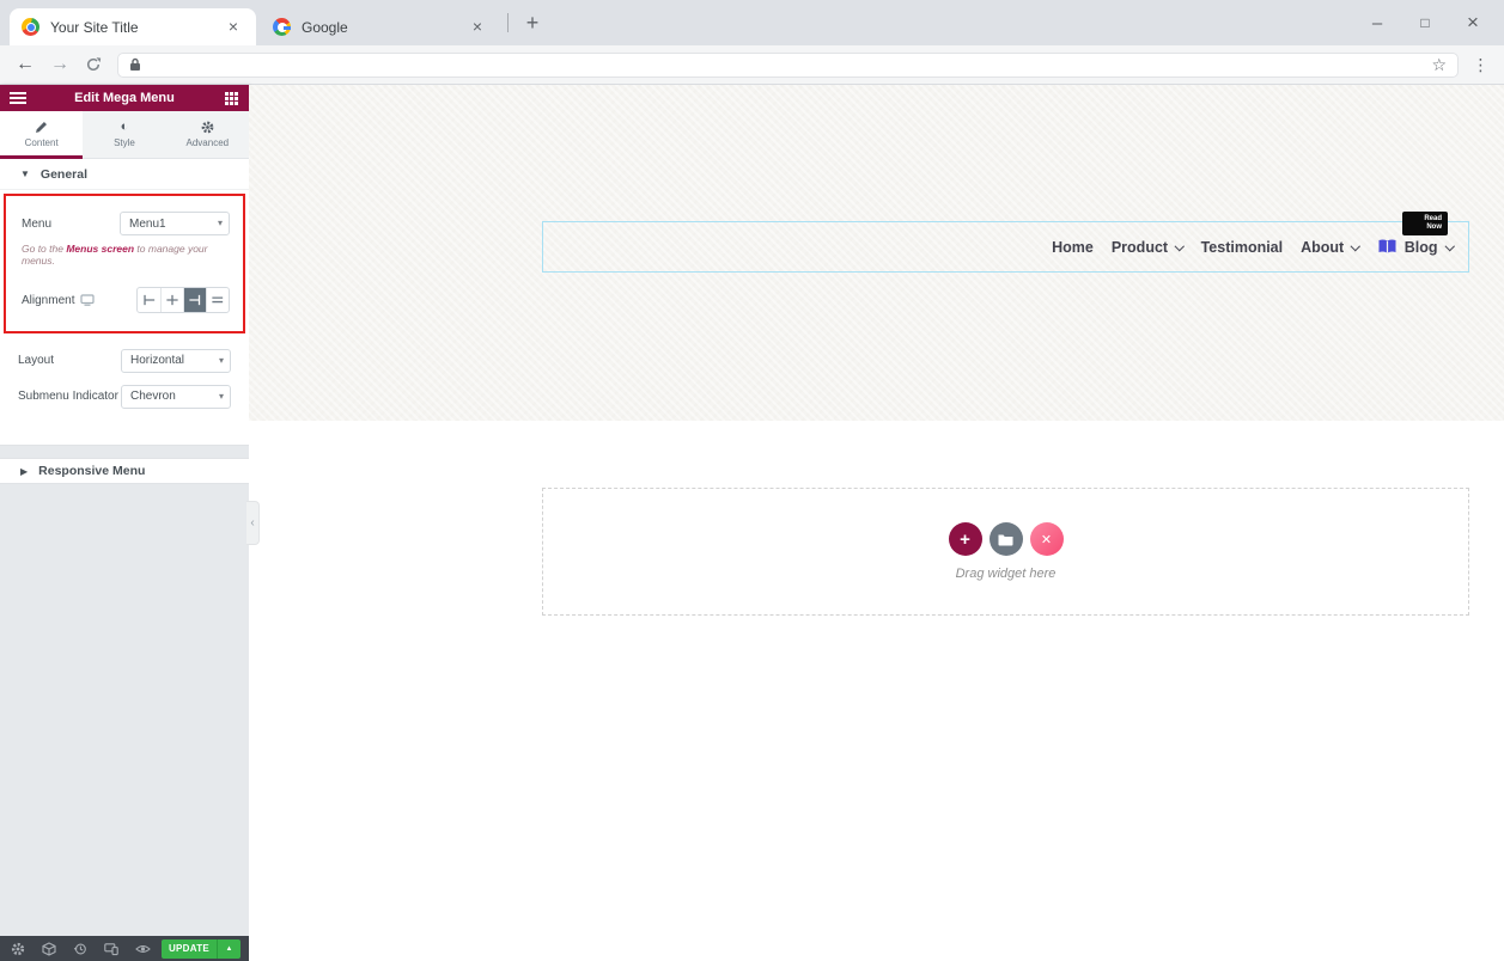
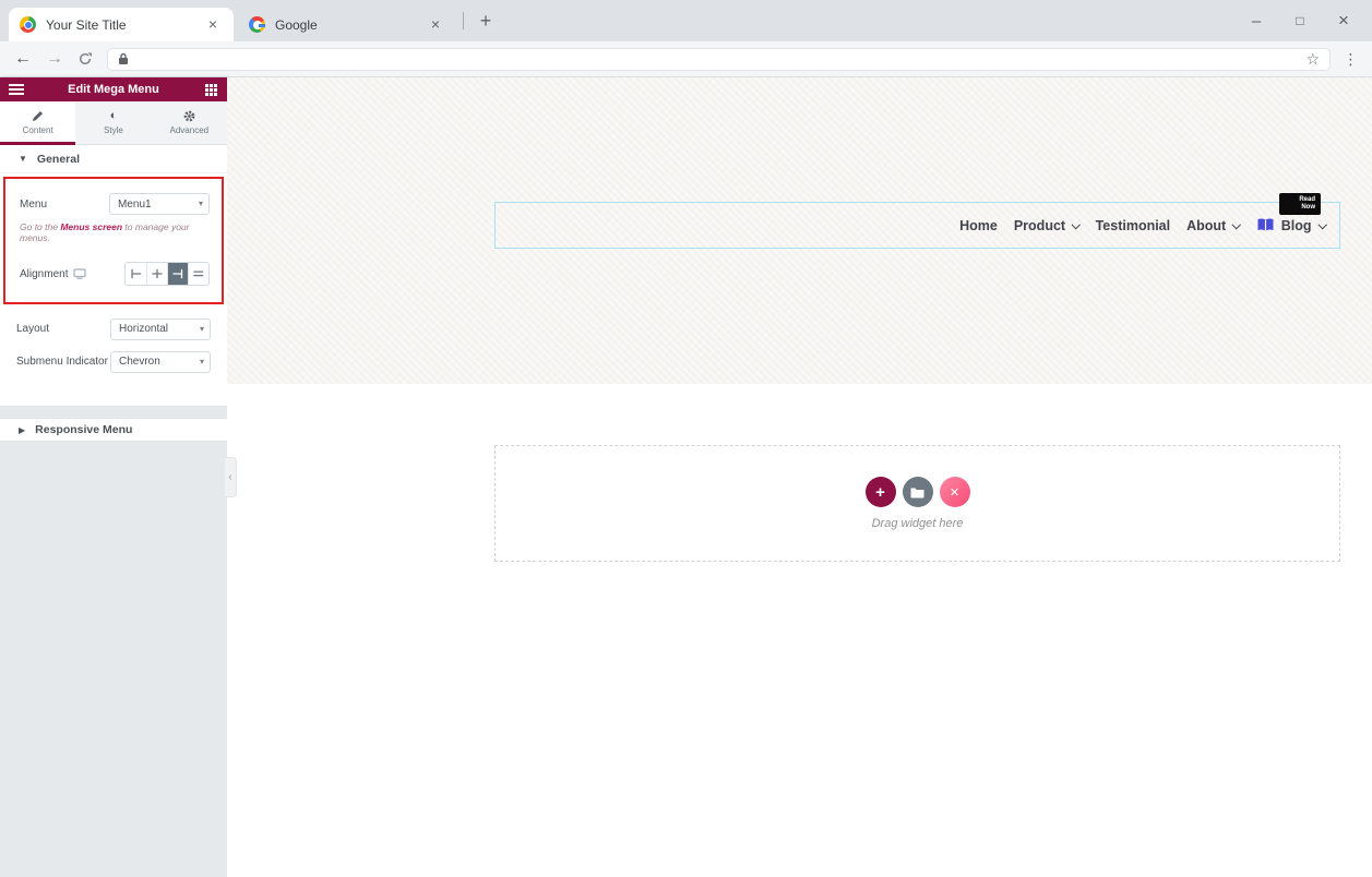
  Your Site Title
  ×
  Google
  ×
  +
  –
  □
  ×
  ←
  →
  ☆
  ⋮
  Edit Mega Menu
  Content
  ◐
  Style
  Advanced
  ▼
  General
  Menu
  Menu1
  Go to the Menus screen to manage your menus.
  Alignment
  Layout
  Horizontal
  Submenu Indicator
  Chevron
  ▶
  Responsive Menu
- UPDATE
  ‹
  Home
  Product
  Testimonial
  About
  Blog
  +
  ✕
  Drag widget here
